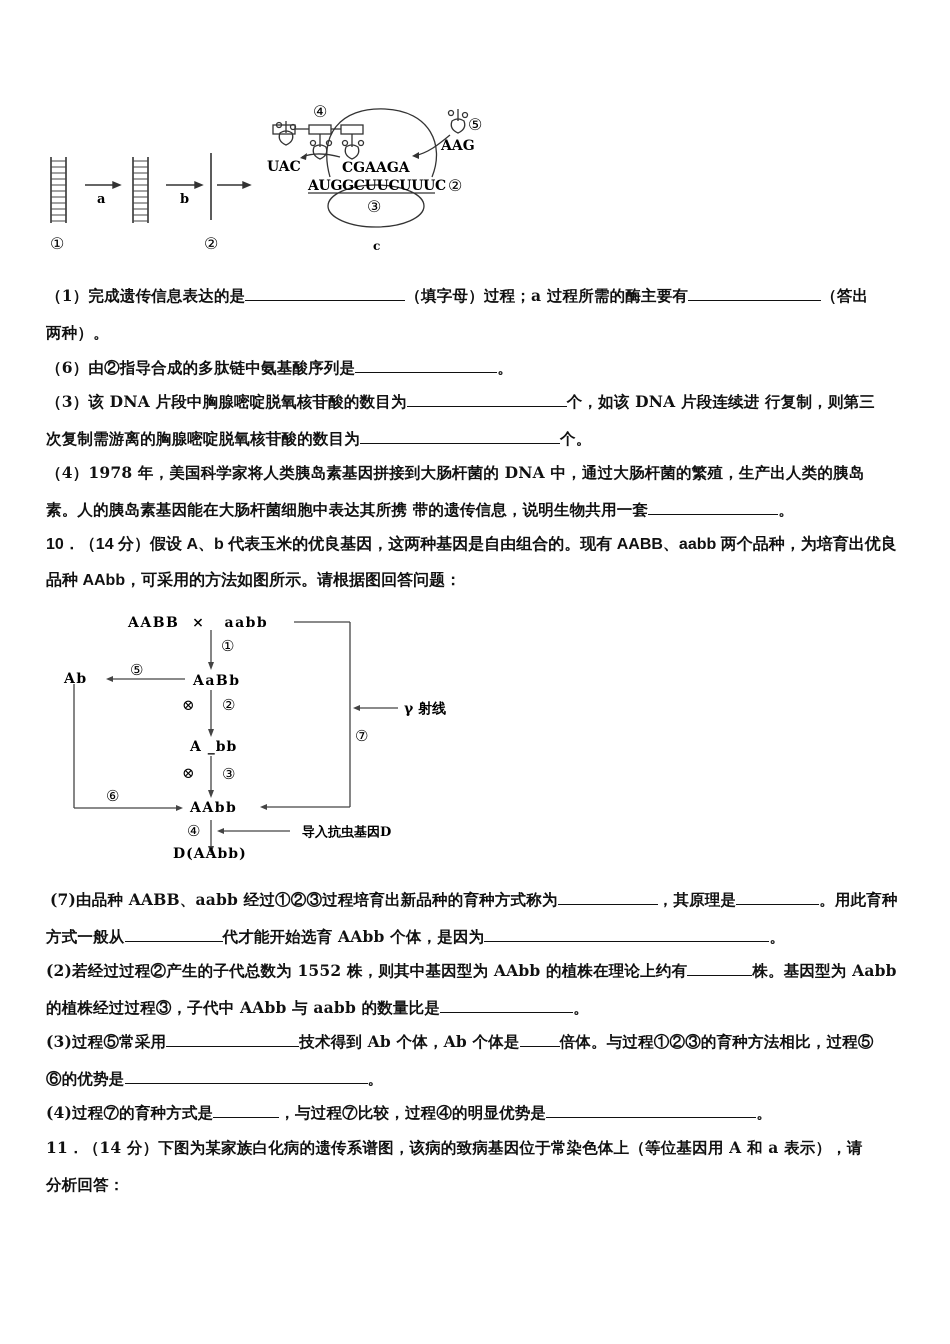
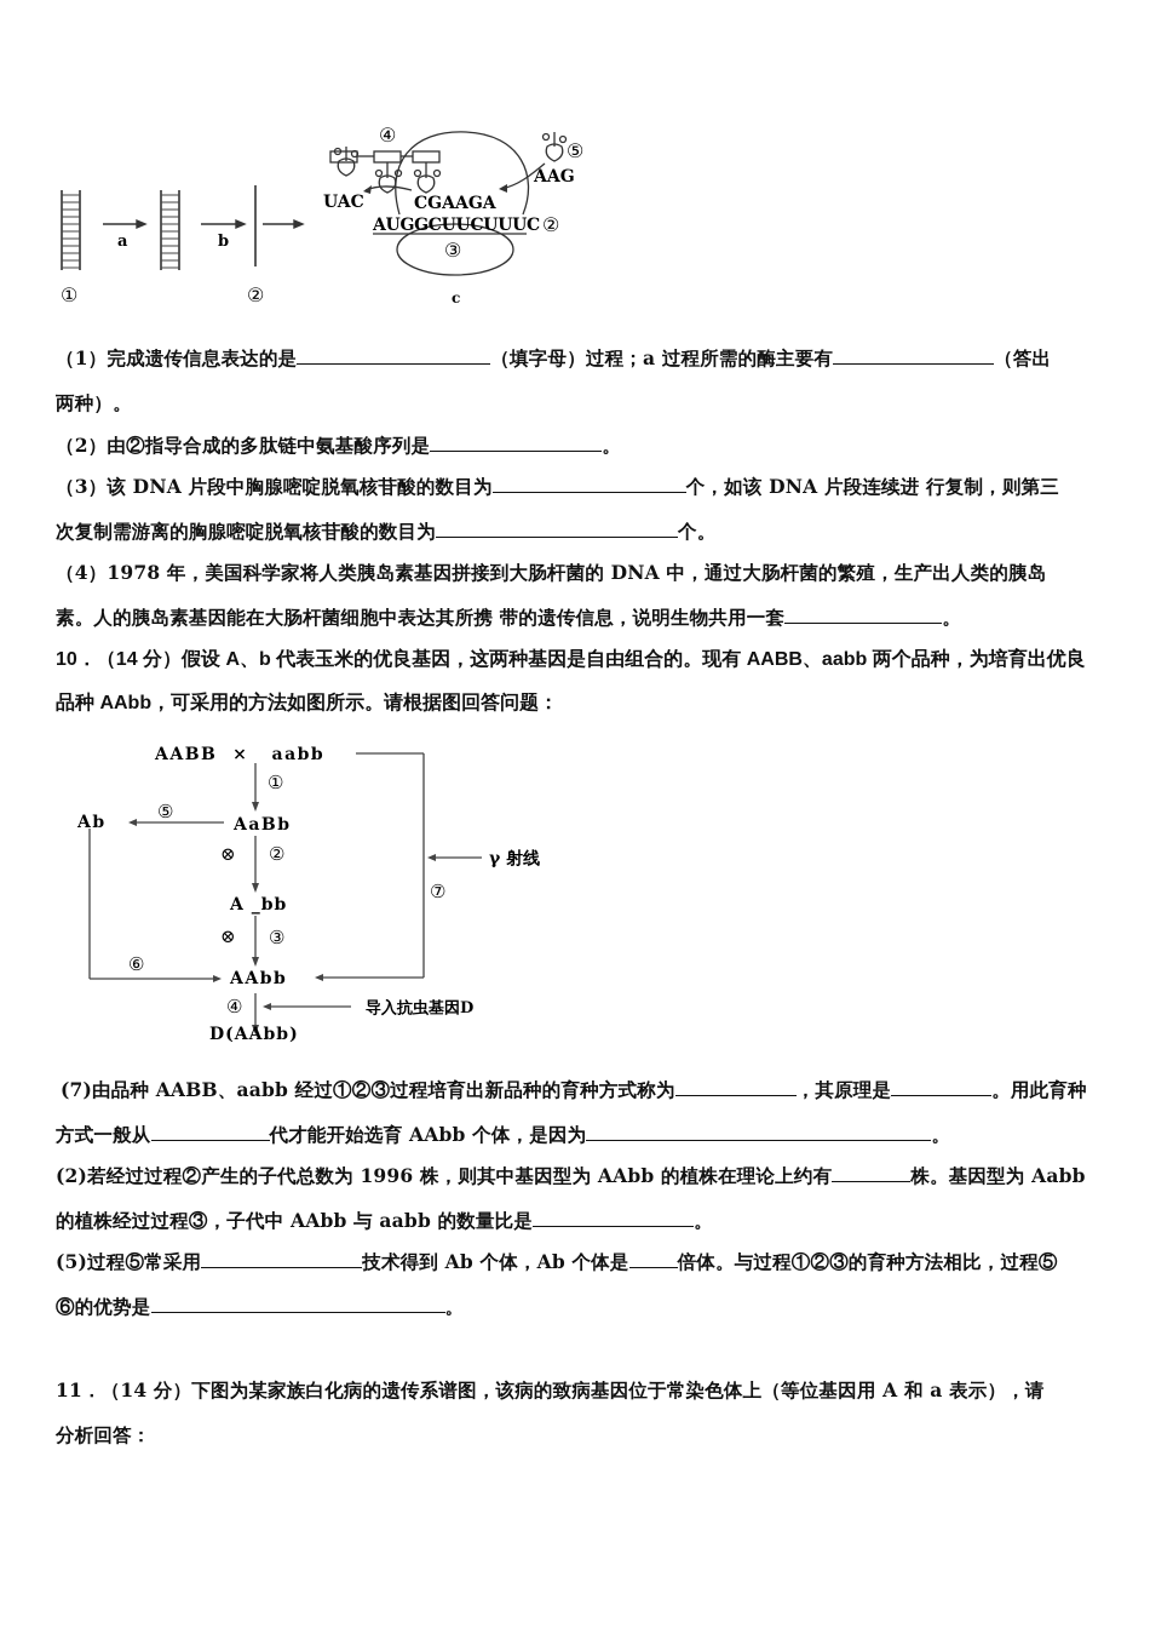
  a
  b
  ①
  ②
  ④
  ⑤
  UAC
  CGAAGA
  AAG
  AUGGCUUCUUUC
  ②
  ③
  c
  （1）完成遗传信息表达的是 （填字母）过程；a 过程所需的酶主要有 （答出
  两种）。
- （6）由②指导合成的多肽链中氨基酸序列是 。
+ （2）由②指导合成的多肽链中氨基酸序列是 。
  （3）该 DNA 片段中胸腺嘧啶脱氧核苷酸的数目为 个，如该 DNA 片段连续进 行复制，则第三
  次复制需游离的胸腺嘧啶脱氧核苷酸的数目为 个。
  （4）1978 年，美国科学家将人类胰岛素基因拼接到大肠杆菌的 DNA 中，通过大肠杆菌的繁殖，生产出人类的胰岛
  素。人的胰岛素基因能在大肠杆菌细胞中表达其所携 带的遗传信息，说明生物共用一套 。
  10．（14 分）假设 A、b 代表玉米的优良基因，这两种基因是自由组合的。现有 AABB、aabb 两个品种，为培育出优良
  品种 AAbb，可采用的方法如图所示。请根据图回答问题：
  AABB × aabb
  ①
  AaBb
  Ab
  ⑤
  ⊗
  ②
  A _bb
  ⊗
  ③
  ⑥
  AAbb
  ⑦
  γ 射线
  ④
  导入抗虫基因D
  D(AAbb)
  (7)由品种 AABB、aabb 经过①②③过程培育出新品种的育种方式称为 ，其原理是 。用此育种
  方式一般从 代才能开始选育 AAbb 个体，是因为 。
- (2)若经过过程②产生的子代总数为 1552 株，则其中基因型为 AAbb 的植株在理论上约有 株。基因型为 Aabb
+ (2)若经过过程②产生的子代总数为 1996 株，则其中基因型为 AAbb 的植株在理论上约有 株。基因型为 Aabb
  的植株经过过程③，子代中 AAbb 与 aabb 的数量比是 。
- (3)过程⑤常采用 技术得到 Ab 个体，Ab 个体是 倍体。与过程①②③的育种方法相比，过程⑤
+ (5)过程⑤常采用 技术得到 Ab 个体，Ab 个体是 倍体。与过程①②③的育种方法相比，过程⑤
  ⑥的优势是 。
- (4)过程⑦的育种方式是 ，与过程⑦比较，过程④的明显优势是 。
  11．（14 分）下图为某家族白化病的遗传系谱图，该病的致病基因位于常染色体上（等位基因用 A 和 a 表示），请
  分析回答：
